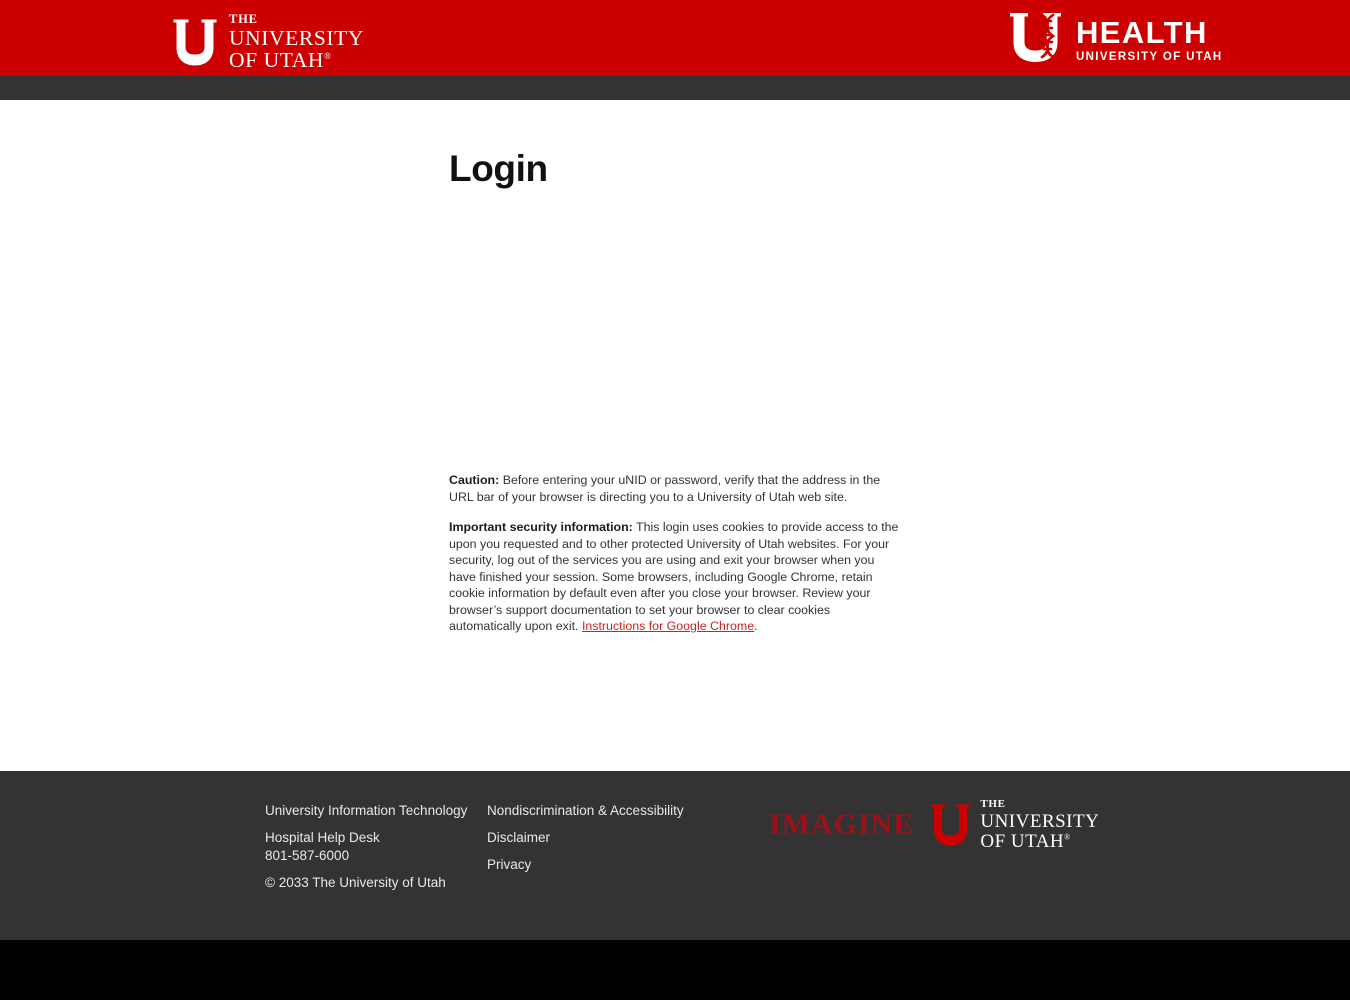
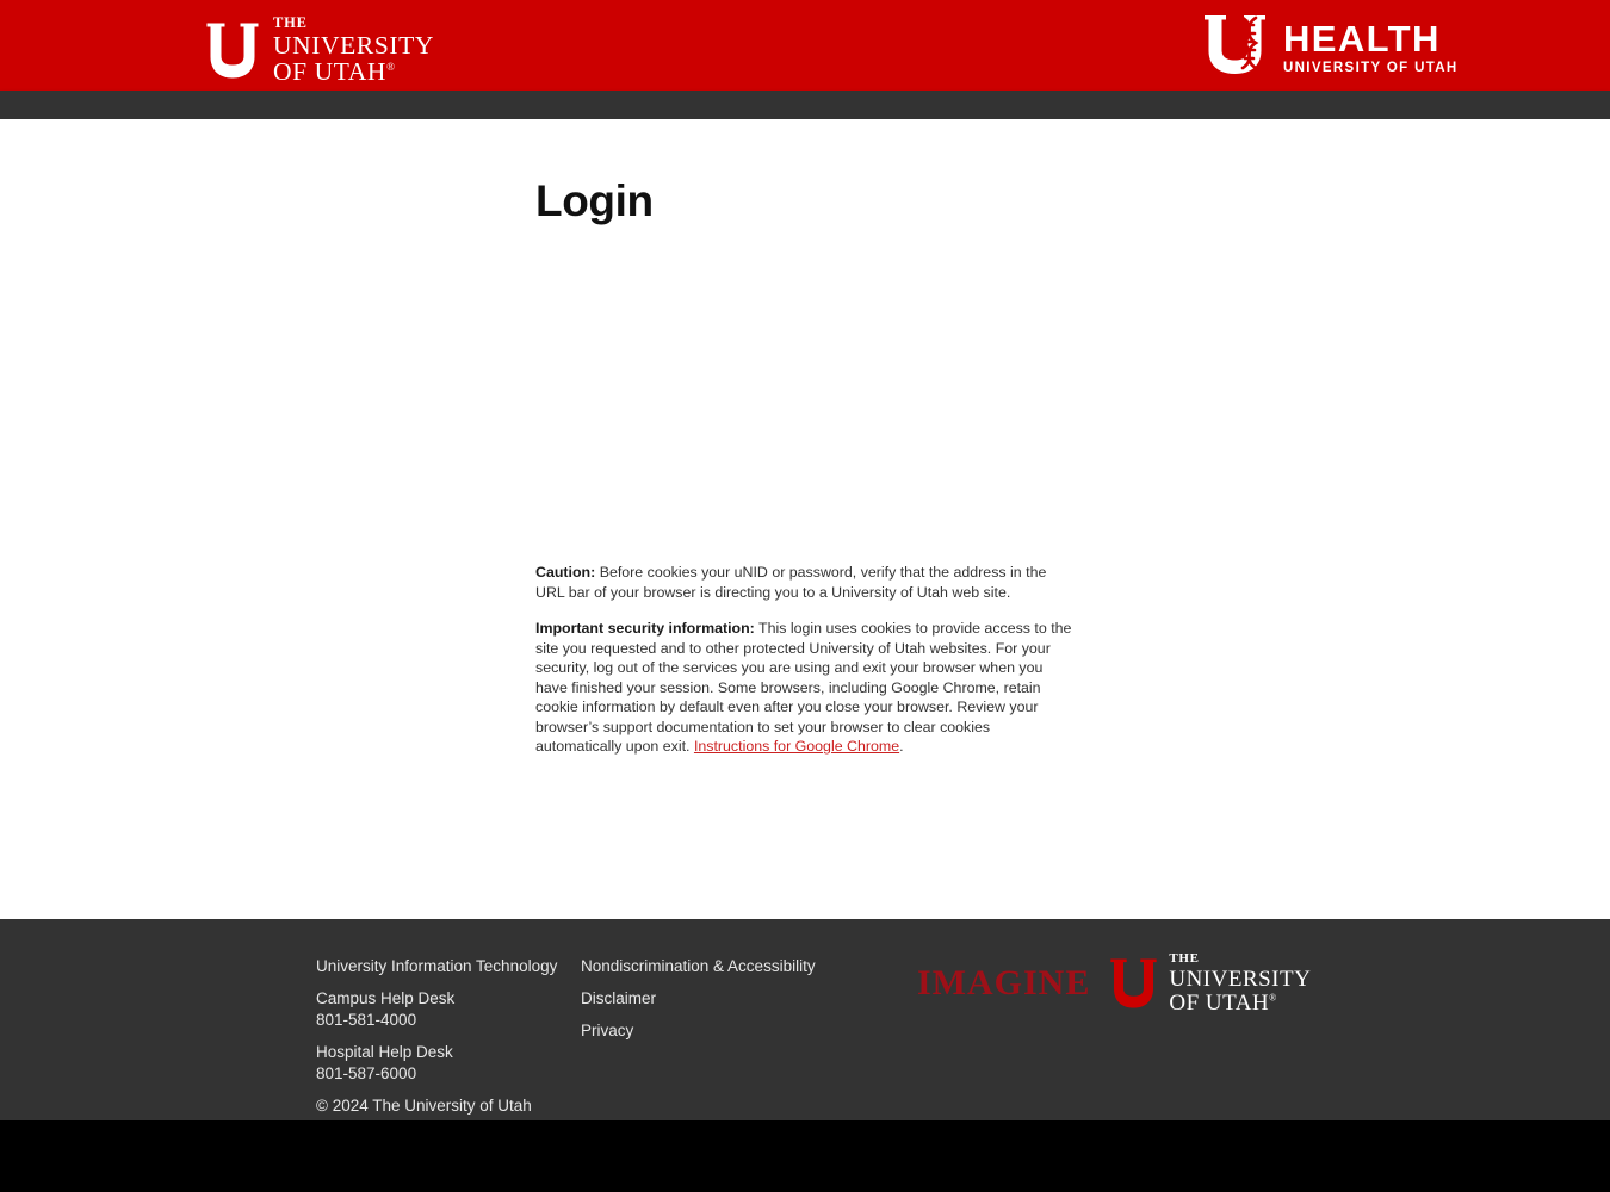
  THE
  UNIVERSITY
  OF UTAH®
  HEALTH
  UNIVERSITY OF UTAH
  Login
- Caution: Before entering your uNID or password, verify that the address in the URL bar of your browser is directing you to a University of Utah web site.
+ Caution: Before cookies your uNID or password, verify that the address in the URL bar of your browser is directing you to a University of Utah web site.
- Important security information: This login uses cookies to provide access to the upon you requested and to other protected University of Utah websites. For your security, log out of the services you are using and exit your browser when you have finished your session. Some browsers, including Google Chrome, retain cookie information by default even after you close your browser. Review your browser’s support documentation to set your browser to clear cookies automatically upon exit. Instructions for Google Chrome.
+ Important security information: This login uses cookies to provide access to the site you requested and to other protected University of Utah websites. For your security, log out of the services you are using and exit your browser when you have finished your session. Some browsers, including Google Chrome, retain cookie information by default even after you close your browser. Review your browser’s support documentation to set your browser to clear cookies automatically upon exit. Instructions for Google Chrome.
  University Information Technology
+ Campus Help Desk
+ 801-581-4000
  Hospital Help Desk
  801-587-6000
- © 2033 The University of Utah
+ © 2024 The University of Utah
  Nondiscrimination & Accessibility
  Disclaimer
  Privacy
  IMAGINE
  THE
  UNIVERSITY
  OF UTAH®
